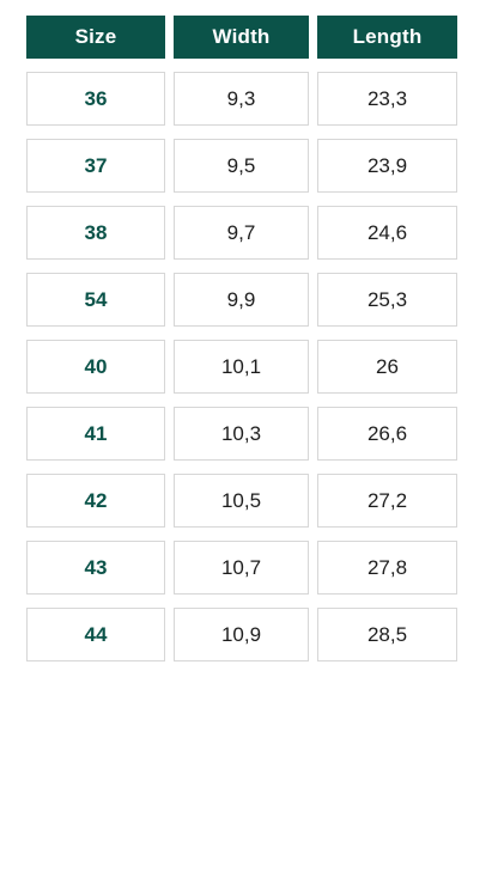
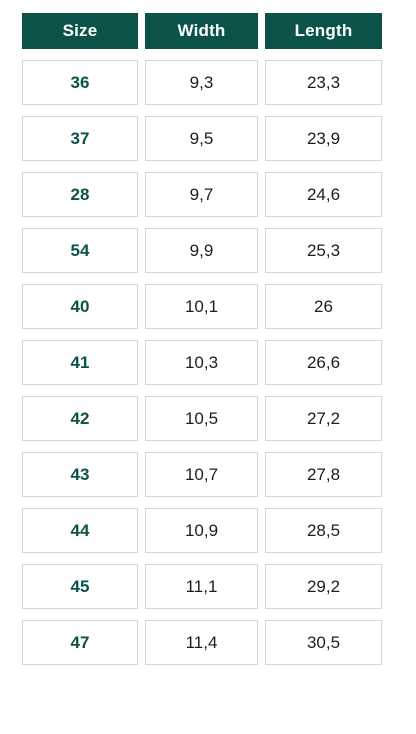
  Size	Width	Length
  36	9,3	23,3
  37	9,5	23,9
- 38	9,7	24,6
+ 28	9,7	24,6
  54	9,9	25,3
  40	10,1	26
  41	10,3	26,6
  42	10,5	27,2
  43	10,7	27,8
  44	10,9	28,5
+ 45	11,1	29,2
+ 47	11,4	30,5
